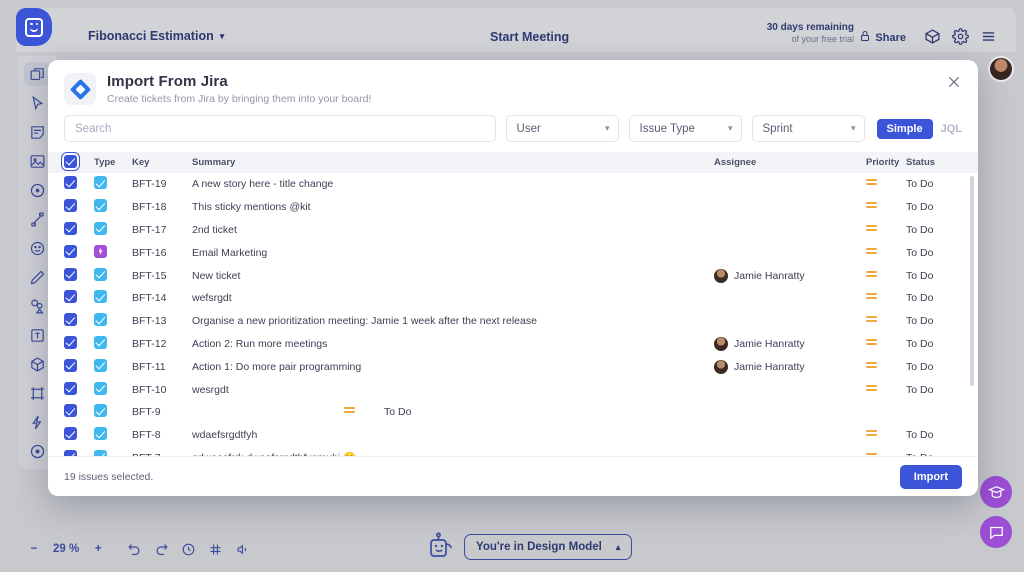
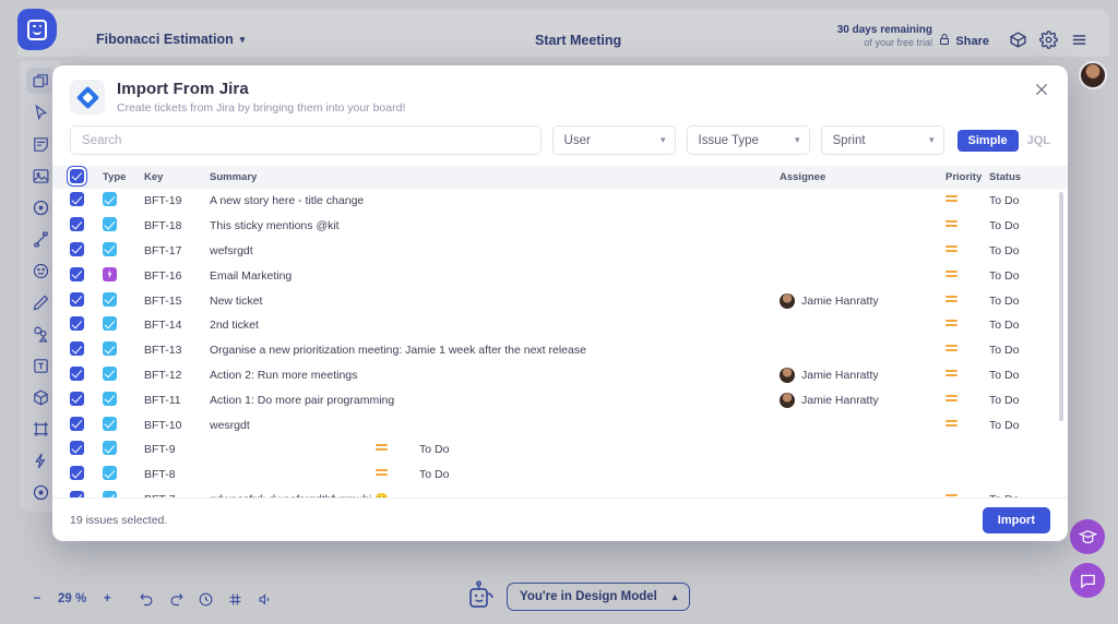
  Fibonacci Estimation
  ▾
  Start Meeting
  30 days remaining
  of your free trial
  Share
  Import From Jira
  Create tickets from Jira by bringing them into your board!
  Search
  User
  ▾
  Issue Type
  ▾
  Sprint
  ▾
  Simple
  JQL
  Type
  Key
  Summary
  Assignee
  Priority
  Status
  BFT-19
  A new story here - title change
  To Do
  BFT-18
  This sticky mentions @kit
  To Do
  BFT-17
- 2nd ticket
+ wefsrgdt
  To Do
  BFT-16
  Email Marketing
  To Do
  BFT-15
  New ticket
  Jamie Hanratty
  To Do
  BFT-14
- wefsrgdt
+ 2nd ticket
  To Do
  BFT-13
  Organise a new prioritization meeting: Jamie 1 week after the next release
  To Do
  BFT-12
  Action 2: Run more meetings
  Jamie Hanratty
  To Do
  BFT-11
  Action 1: Do more pair programming
  Jamie Hanratty
  To Do
  BFT-10
  wesrgdt
  To Do
  BFT-9
  To Do
  BFT-8
- wdaefsrgdtfyh
  To Do
  19 issues selected.
  Import
  −
  29 %
  +
  You're in Design Model
  ▴
